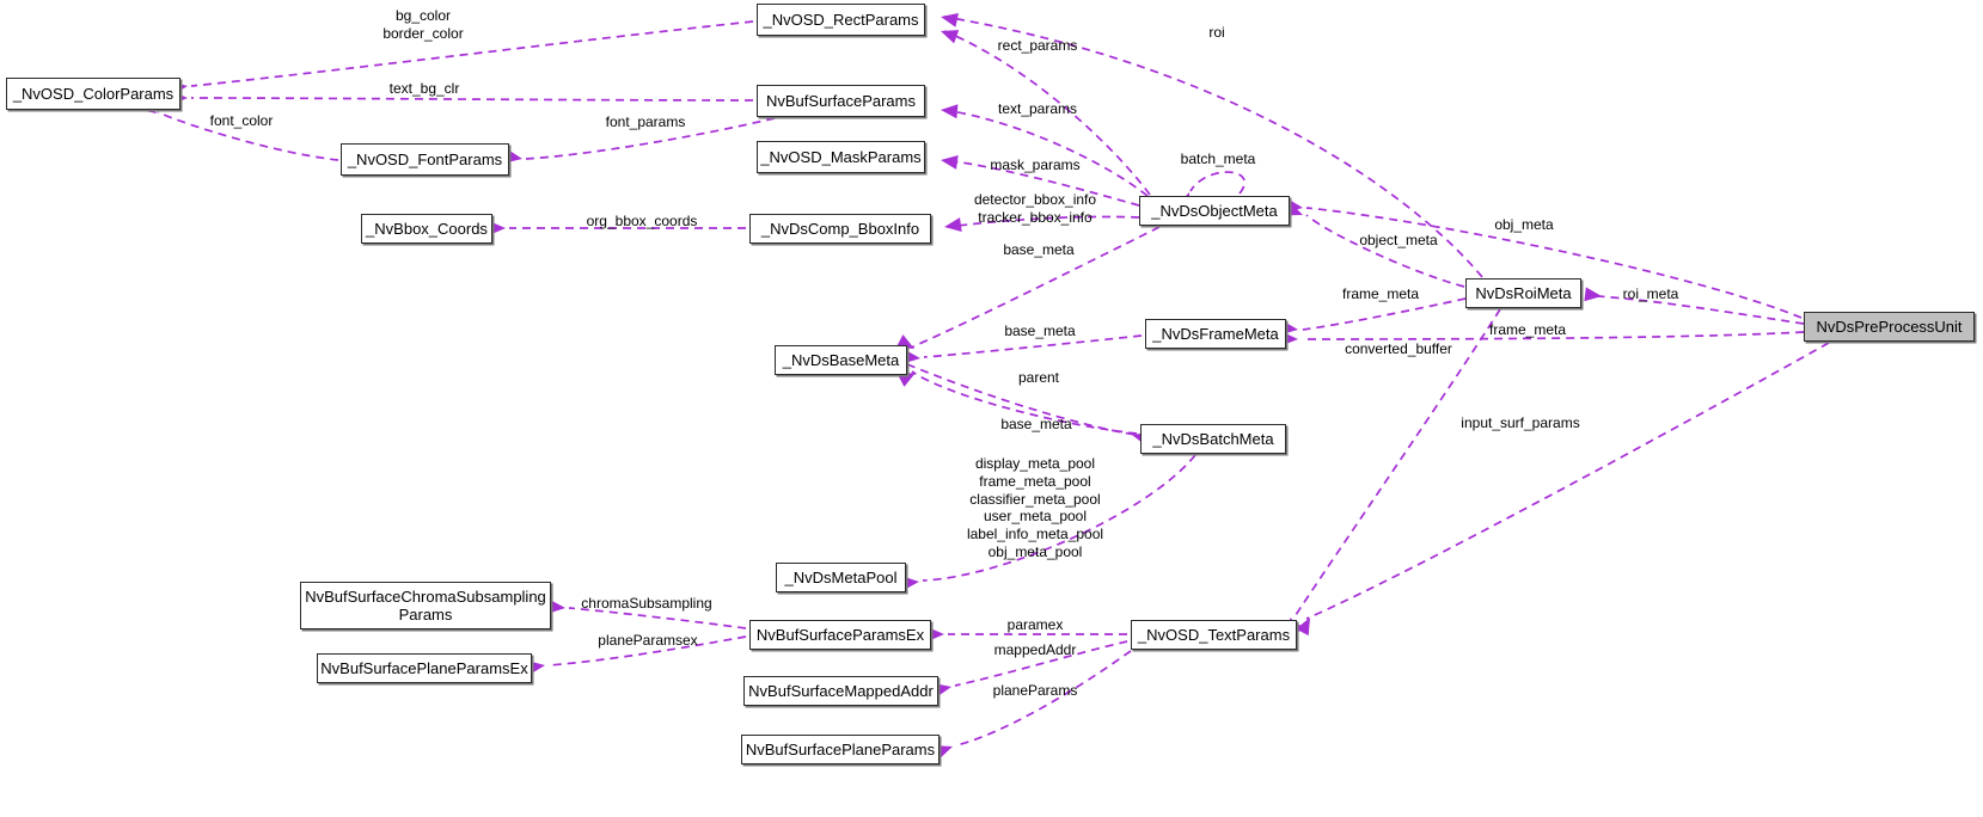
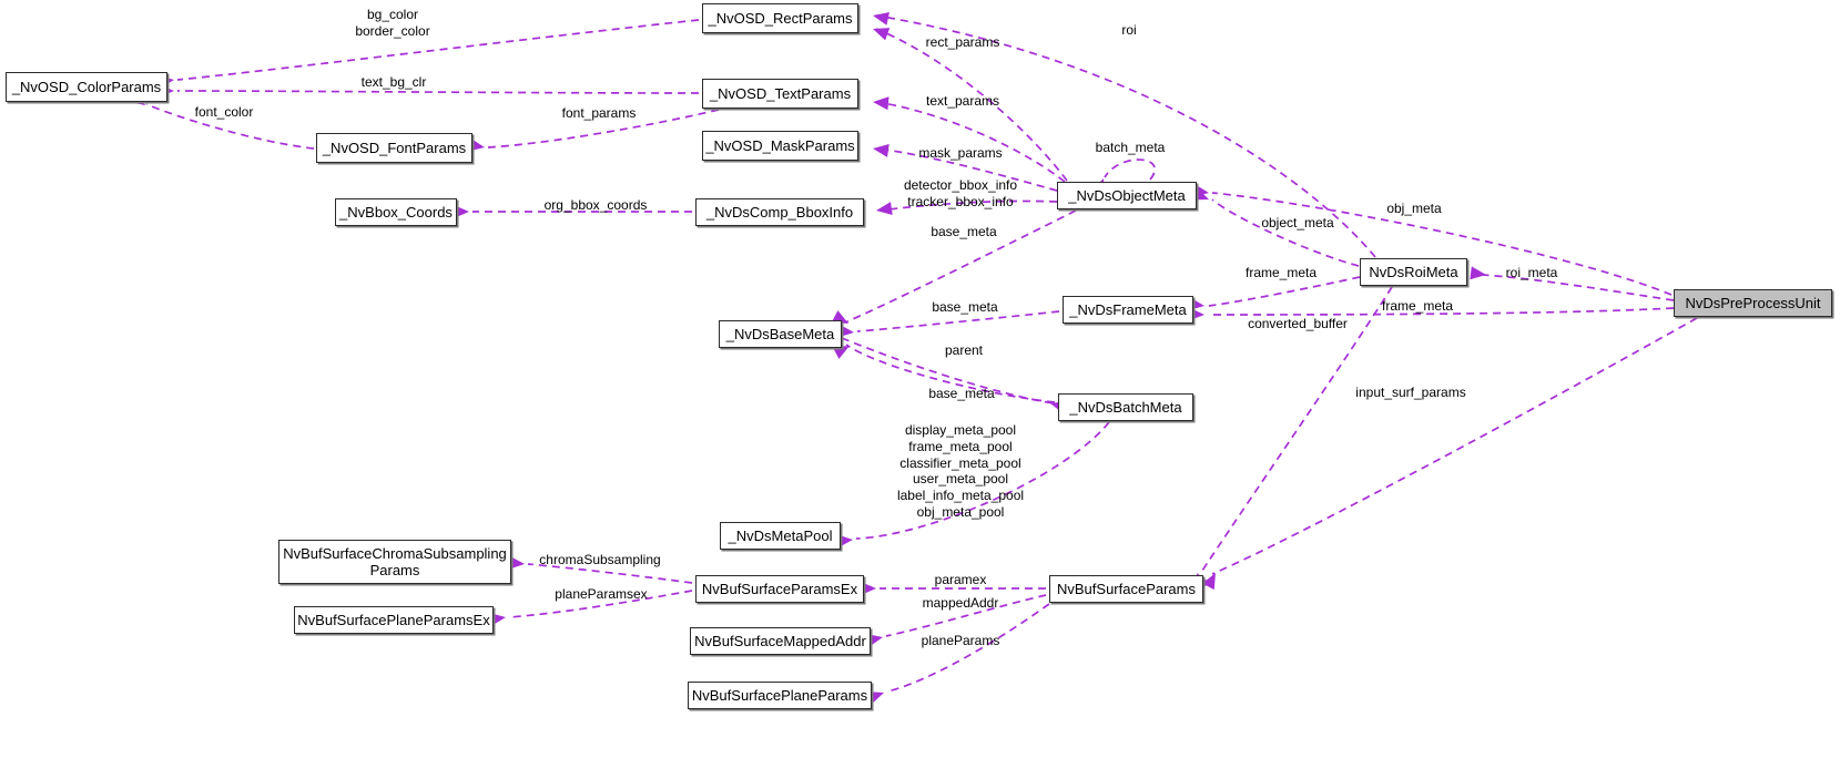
  _NvOSD_ColorParams
  _NvOSD_RectParams
- NvBufSurfaceParams
+ _NvOSD_TextParams
  _NvOSD_FontParams
  _NvOSD_MaskParams
  _NvBbox_Coords
  _NvDsComp_BboxInfo
  _NvDsObjectMeta
  NvDsRoiMeta
  _NvDsFrameMeta
  _NvDsBaseMeta
  _NvDsBatchMeta
  _NvDsMetaPool
  NvBufSurfaceChromaSubsampling
  Params
  NvBufSurfacePlaneParamsEx
  NvBufSurfaceParamsEx
  NvBufSurfaceMappedAddr
  NvBufSurfacePlaneParams
- _NvOSD_TextParams
+ NvBufSurfaceParams
  NvDsPreProcessUnit
  bg_color
  border_color
  text_bg_clr
  font_color
  font_params
  org_bbox_coords
  rect_params
  text_params
  mask_params
  roi
  batch_meta
  detector_bbox_info
  tracker_bbox_info
  base_meta
  object_meta
  obj_meta
  frame_meta
  roi_meta
  base_meta
  frame_meta
  converted_buffer
  parent
  base_meta
  display_meta_pool
  frame_meta_pool
  classifier_meta_pool
  user_meta_pool
  label_info_meta_pool
  obj_meta_pool
  input_surf_params
  chromaSubsampling
  planeParamsex
  paramex
  mappedAddr
  planeParams
